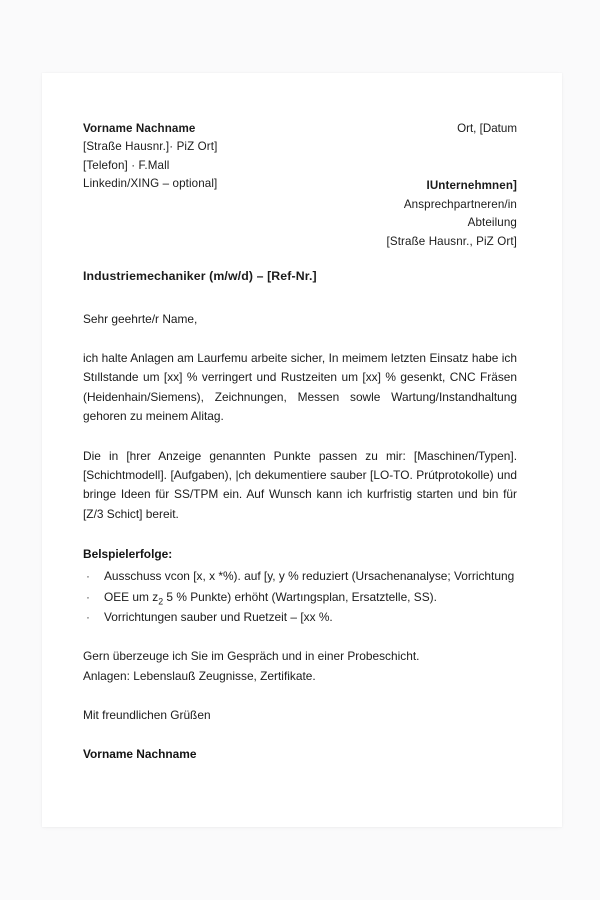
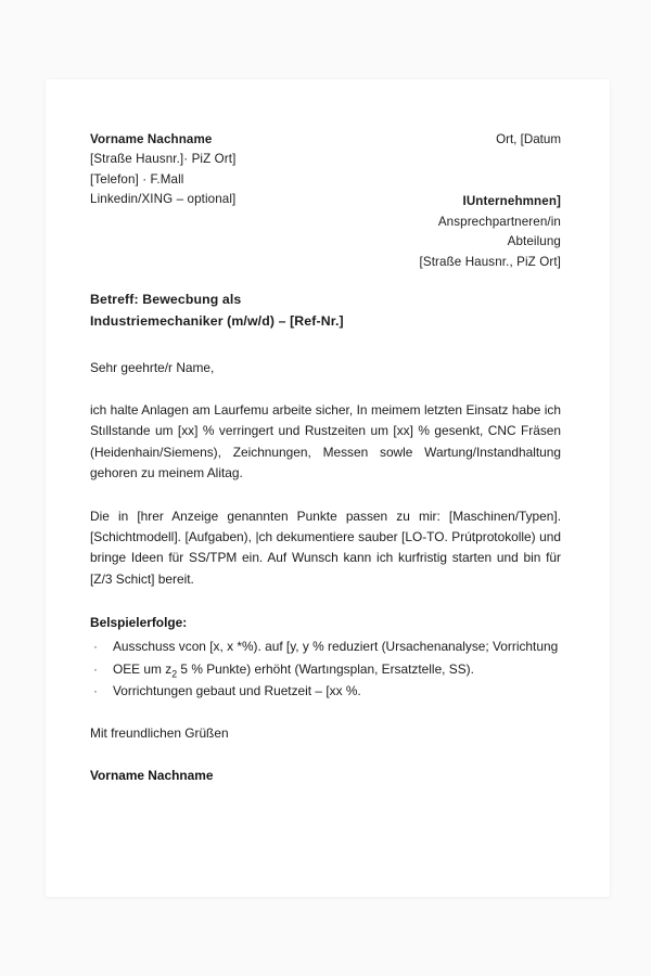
  Vorname Nachname
  [Straße Hausnr.]· PiZ Ort]
  [Telefon] · F.Mall
  Linkedin/XING – optional]
  Ort, [Datum
  IUnternehmnen]
  Ansprechpartneren/in
  Abteilung
  [Straße Hausnr., PiZ Ort]
+ Betreff: Bewecbung als
  Industriemechaniker (m/w/d) – [Ref-Nr.]
  Sehr geehrte/r Name,
  ich halte Anlagen am Laurfemu arbeite sicher, In meimem letzten Einsatz habe ich Stıllstande um [xx] % verringert und Rustzeiten um [xx] % gesenkt, CNC Fräsen (Heidenhain/Siemens), Zeichnungen, Messen sowle Wartung/Instandhaltung gehoren zu meinem Alitag.
  Die in [hrer Anzeige genannten Punkte passen zu mir: [Maschinen/Typen]. [Schichtmodell]. [Aufgaben), |ch dekumentiere sauber [LO-TO. Prútprotokolle) und bringe Ideen für SS/TPM ein. Auf Wunsch kann ich kurfristig starten und bin für [Z/3 Schict] bereit.
  Belspielerfolge:
  ·
  Ausschuss vcon [x, x *%). auf [y, y % reduziert (Ursachenanalyse; Vorrichtung
  ·
  OEE um z2 5 % Punkte) erhöht (Wartıngsplan, Ersatztelle, SS).
  ·
- Vorrichtungen sauber und Ruetzeit – [xx %.
+ Vorrichtungen gebaut und Ruetzeit – [xx %.
- Gern überzeuge ich Sie im Gespräch und in einer Probeschicht.
- Anlagen: Lebenslauß Zeugnisse, Zertifikate.
  Mit freundlichen Grüßen
  Vorname Nachname
